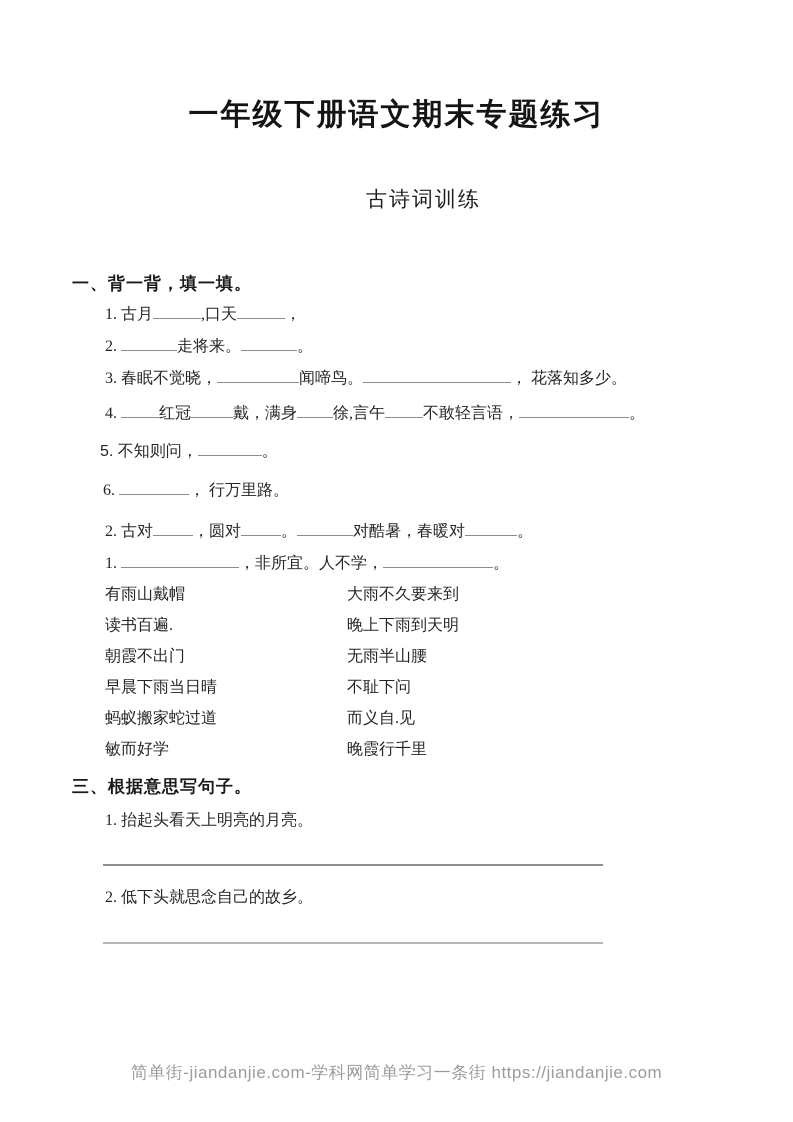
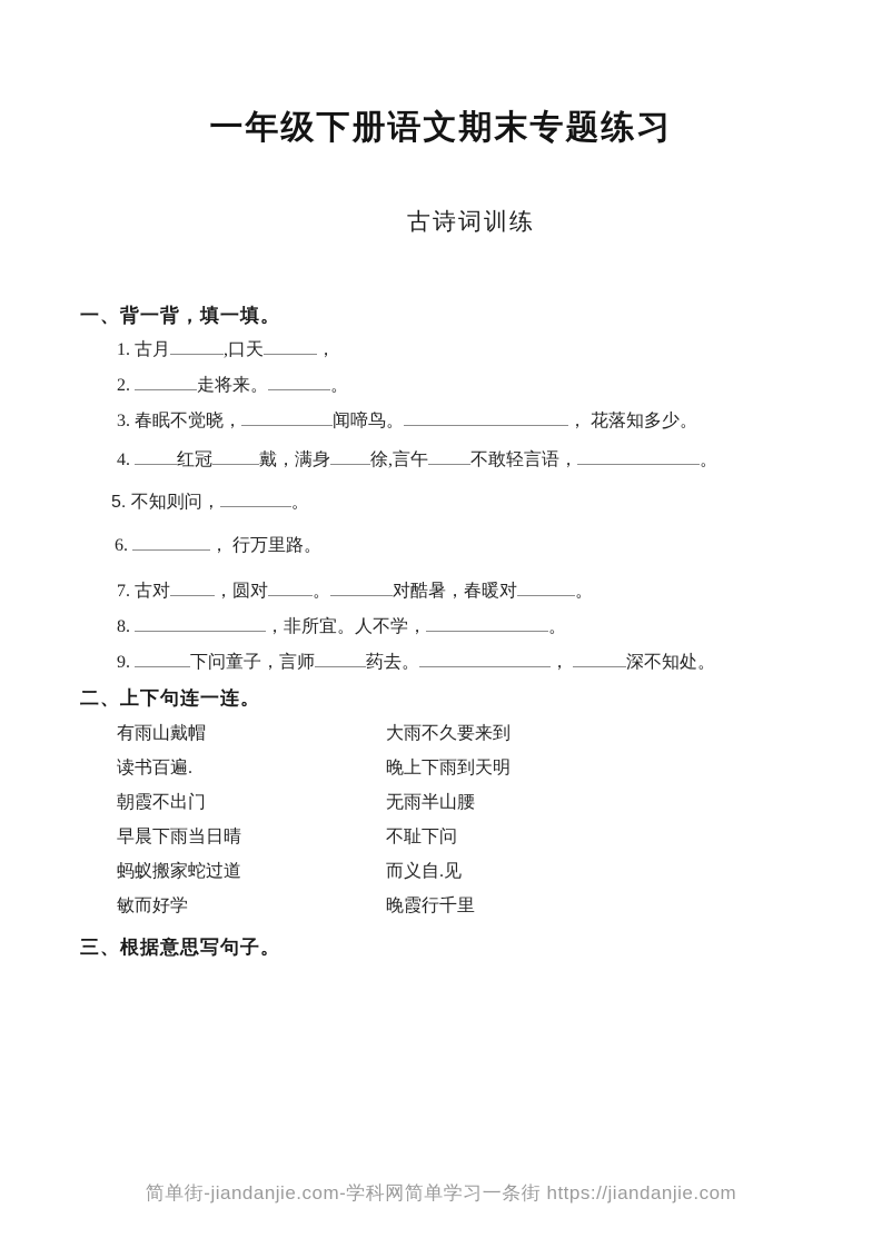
  一年级下册语文期末专题练习
  古诗词训练
  一、背一背，填一填。
  1. 古月 ,口天 ，
  2. 走将来。 。
  3. 春眠不觉晓， 闻啼鸟。 ， 花落知多少。
  4. 红冠 戴，满身 徐,言午 不敢轻言语， 。
  5. 不知则问， 。
  6. ， 行万里路。
- 2. 古对 ，圆对 。 对酷暑，春暖对 。
+ 7. 古对 ，圆对 。 对酷暑，春暖对 。
- 1. ，非所宜。人不学， 。
+ 8. ，非所宜。人不学， 。
+ 9. 下问童子，言师 药去。 ， 深不知处。
+ 二、上下句连一连。
  有雨山戴帽
  大雨不久要来到
  读书百遍.
  晚上下雨到天明
  朝霞不出门
  无雨半山腰
  早晨下雨当日晴
  不耻下问
  蚂蚁搬家蛇过道
  而义自.见
  敏而好学
  晚霞行千里
  三、根据意思写句子。
- 1. 抬起头看天上明亮的月亮。
- 2. 低下头就思念自己的故乡。
  简单街-jiandanjie.com-学科网简单学习一条街 https://jiandanjie.com
